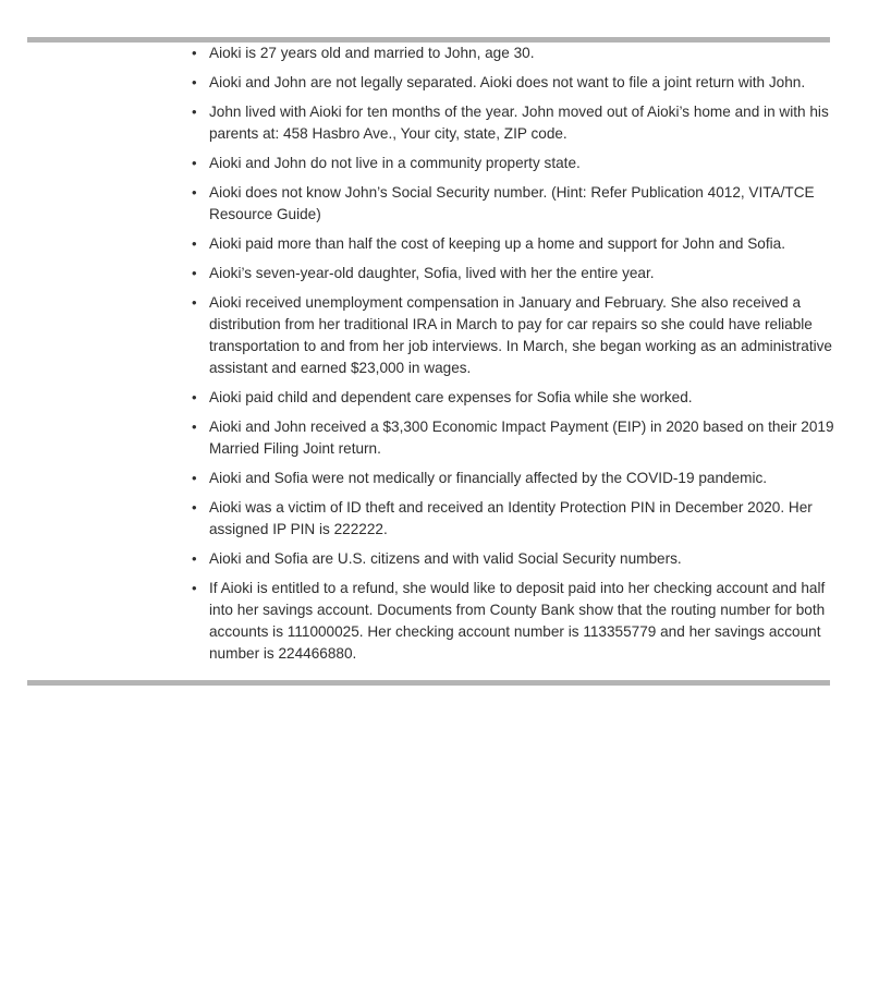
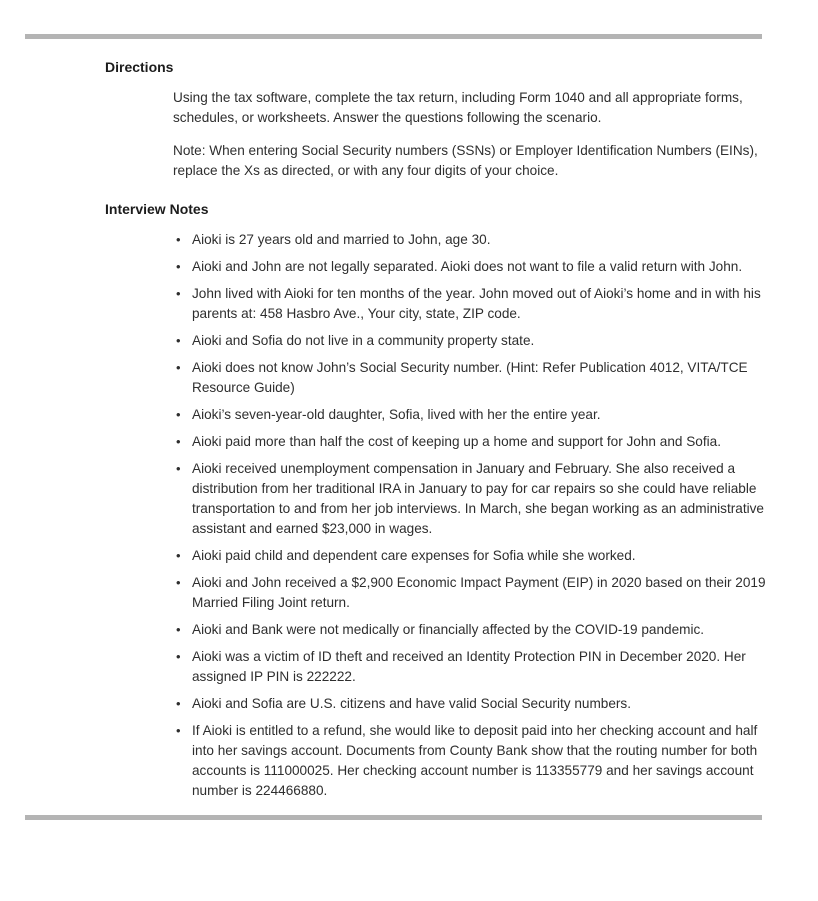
+ Directions
+ Using the tax software, complete the tax return, including Form 1040 and all appropriate forms, schedules, or worksheets. Answer the questions following the scenario.
+ Note: When entering Social Security numbers (SSNs) or Employer Identification Numbers (EINs), replace the Xs as directed, or with any four digits of your choice.
+ Interview Notes
  •
  Aioki is 27 years old and married to John, age 30.
  •
- Aioki and John are not legally separated. Aioki does not want to file a joint return with John.
+ Aioki and John are not legally separated. Aioki does not want to file a valid return with John.
  •
  John lived with Aioki for ten months of the year. John moved out of Aioki’s home and in with his parents at: 458 Hasbro Ave., Your city, state, ZIP code.
  •
- Aioki and John do not live in a community property state.
+ Aioki and Sofia do not live in a community property state.
  •
  Aioki does not know John’s Social Security number. (Hint: Refer Publication 4012, VITA/TCE Resource Guide)
  •
- Aioki paid more than half the cost of keeping up a home and support for John and Sofia.
+ Aioki’s seven-year-old daughter, Sofia, lived with her the entire year.
  •
- Aioki’s seven-year-old daughter, Sofia, lived with her the entire year.
+ Aioki paid more than half the cost of keeping up a home and support for John and Sofia.
  •
- Aioki received unemployment compensation in January and February. She also received a distribution from her traditional IRA in March to pay for car repairs so she could have reliable transportation to and from her job interviews. In March, she began working as an administrative assistant and earned $23,000 in wages.
+ Aioki received unemployment compensation in January and February. She also received a distribution from her traditional IRA in January to pay for car repairs so she could have reliable transportation to and from her job interviews. In March, she began working as an administrative assistant and earned $23,000 in wages.
  •
  Aioki paid child and dependent care expenses for Sofia while she worked.
  •
- Aioki and John received a $3,300 Economic Impact Payment (EIP) in 2020 based on their 2019 Married Filing Joint return.
+ Aioki and John received a $2,900 Economic Impact Payment (EIP) in 2020 based on their 2019 Married Filing Joint return.
  •
- Aioki and Sofia were not medically or financially affected by the COVID-19 pandemic.
+ Aioki and Bank were not medically or financially affected by the COVID-19 pandemic.
  •
  Aioki was a victim of ID theft and received an Identity Protection PIN in December 2020. Her assigned IP PIN is 222222.
  •
- Aioki and Sofia are U.S. citizens and with valid Social Security numbers.
+ Aioki and Sofia are U.S. citizens and have valid Social Security numbers.
  •
  If Aioki is entitled to a refund, she would like to deposit paid into her checking account and half into her savings account. Documents from County Bank show that the routing number for both accounts is 111000025. Her checking account number is 113355779 and her savings account number is 224466880.
